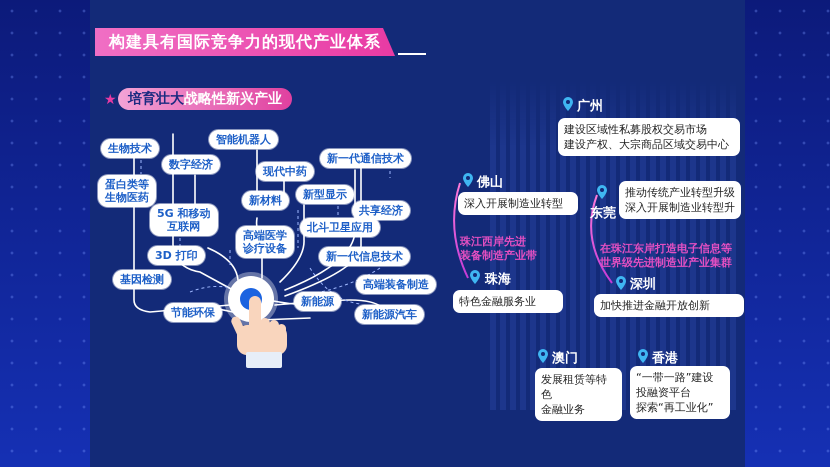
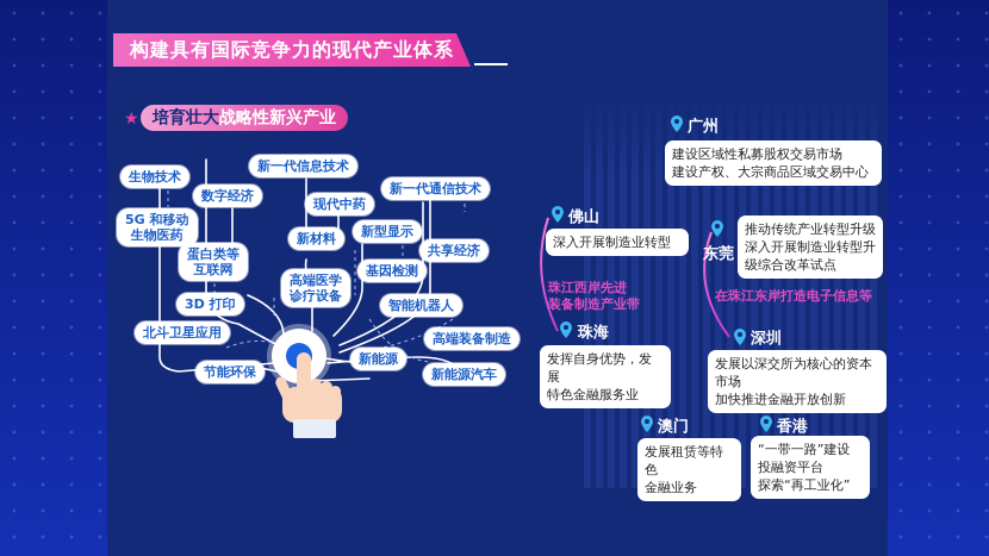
  构建具有国际竞争力的现代产业体系
  ★
  培育壮大战略性新兴产业
  生物技术
- 蛋白类等
+ 5G 和移动
  生物医药
  数字经济
- 智能机器人
+ 新一代信息技术
  现代中药
  新一代通信技术
- 5G 和移动
+ 蛋白类等
  互联网
  新材料
  新型显示
  共享经济
- 北斗卫星应用
+ 基因检测
  高端医学
  诊疗设备
  3D 打印
- 新一代信息技术
+ 智能机器人
- 基因检测
+ 北斗卫星应用
  高端装备制造
  节能环保
  新能源
  新能源汽车
  广州
  建设区域性私募股权交易市场
  建设产权、大宗商品区域交易中心
  佛山
  深入开展制造业转型
  珠江西岸先进
  装备制造产业带
  珠海
+ 发挥自身优势，发展
  特色金融服务业
  东莞
  推动传统产业转型升级
  深入开展制造业转型升
+ 级综合改革试点
  在珠江东岸打造电子信息等
- 世界级先进制造业产业集群
  深圳
+ 发展以深交所为核心的资本市场
  加快推进金融开放创新
  澳门
  发展租赁等特色
  金融业务
  香港
  “一带一路”建设
  投融资平台
  探索“再工业化”
